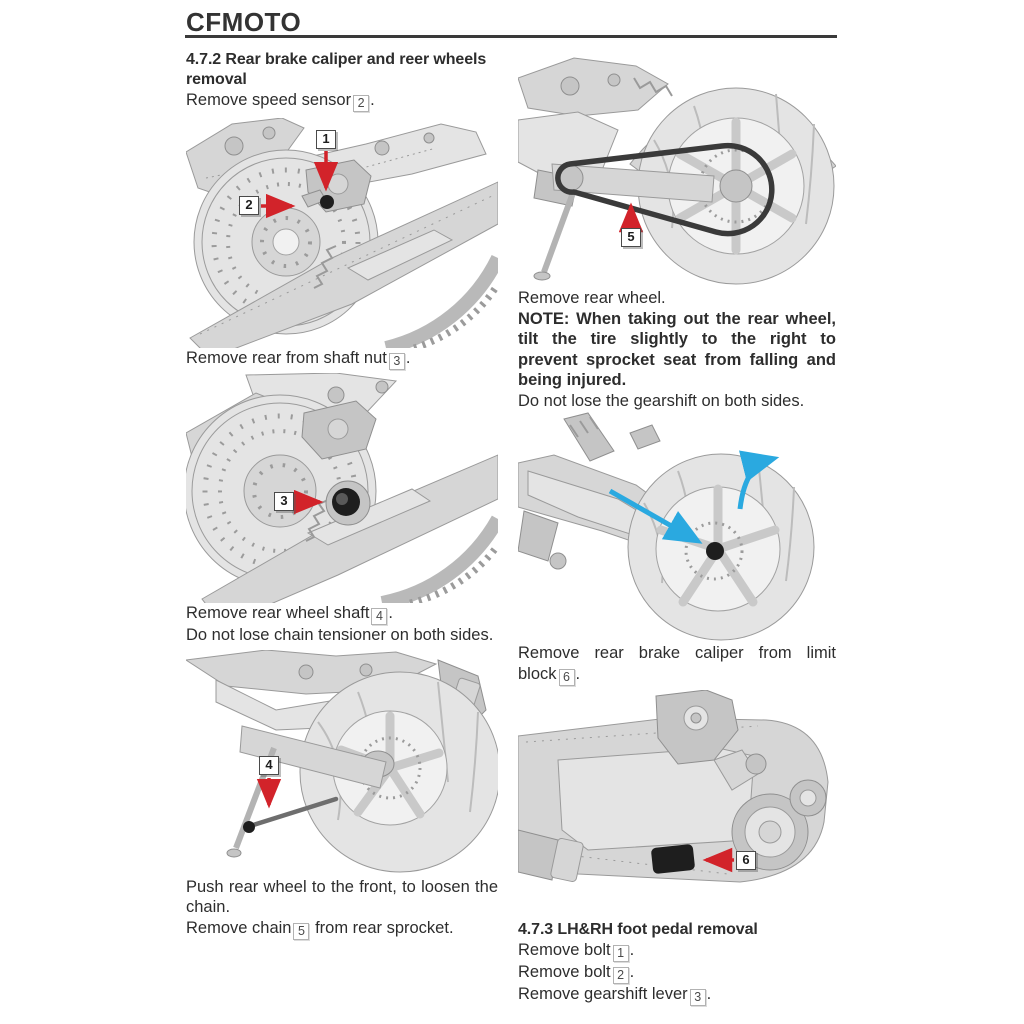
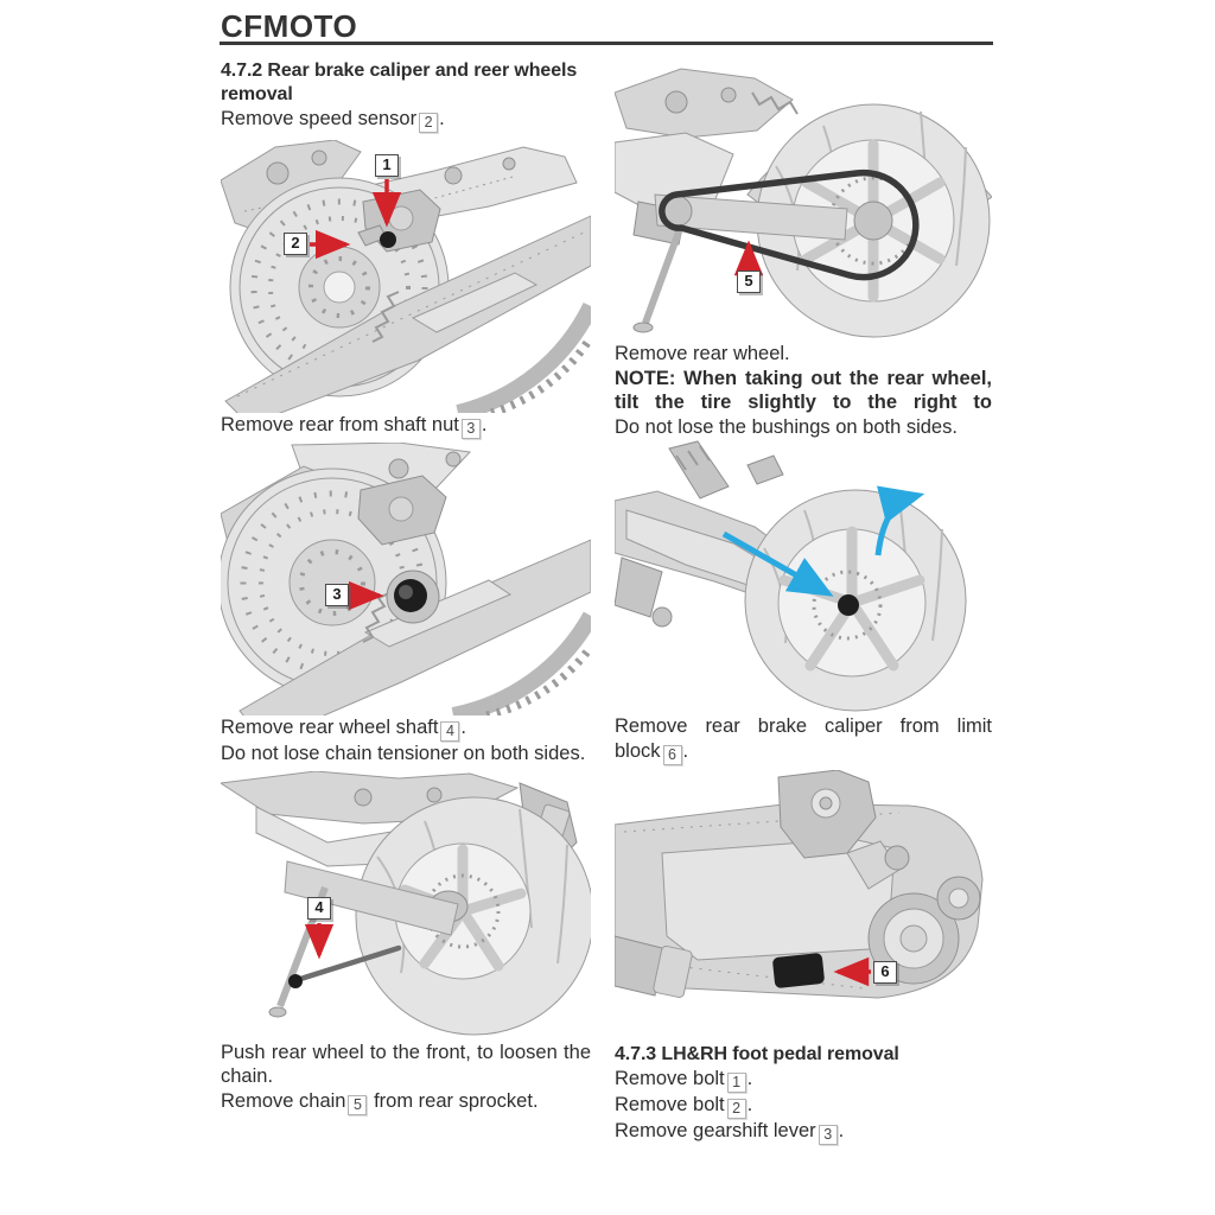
  CFMOTO
  4.7.2 Rear brake caliper and reer wheels
  removal
  Remove speed sensor 2 .
  1
  2
  Remove rear from shaft nut 3 .
  3
  Remove rear wheel shaft 4 .
  Do not lose chain tensioner on both sides.
  4
  Push rear wheel to the front, to loosen the
  chain.
  Remove chain 5 from rear sprocket.
  5
  Remove rear wheel.
  NOTE: When taking out the rear wheel,
  tilt the tire slightly to the right to
- prevent sprocket seat from falling and
- being injured.
- Do not lose the gearshift on both sides.
+ Do not lose the bushings on both sides.
  Remove rear brake caliper from limit
  block 6 .
  6
  4.7.3 LH&RH foot pedal removal
  Remove bolt 1 .
  Remove bolt 2 .
  Remove gearshift lever 3 .
